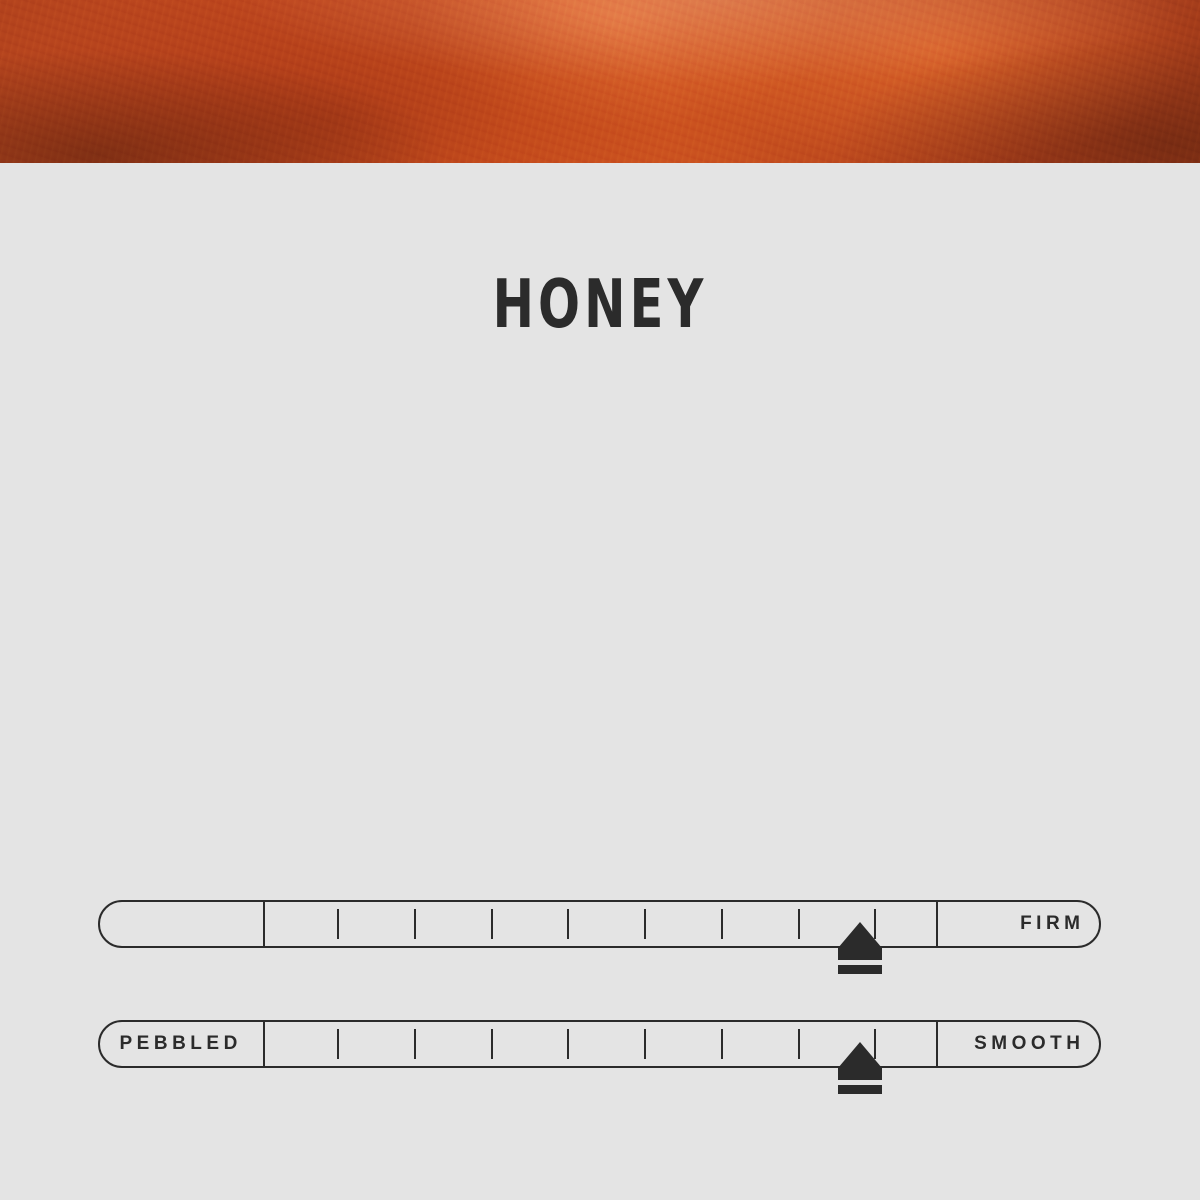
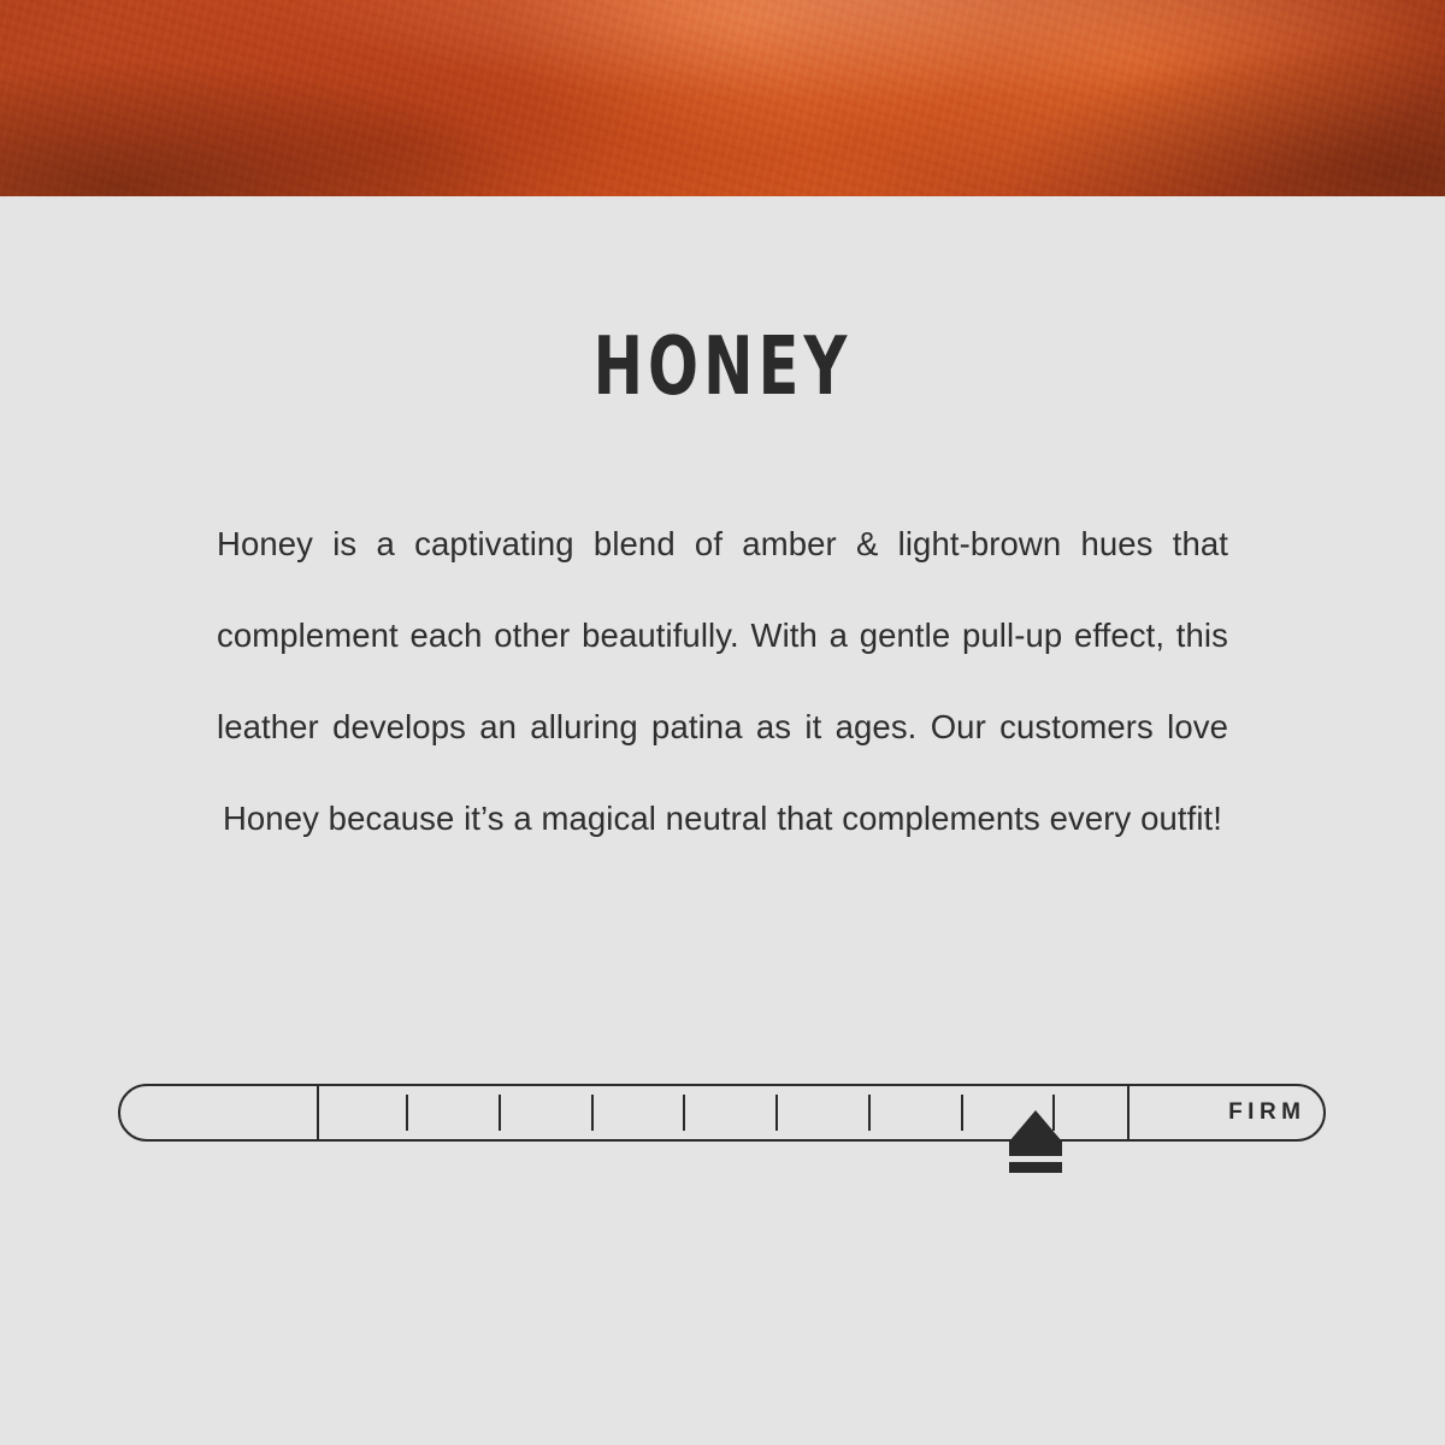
  HONEY
+ Honey is a captivating blend of amber & light-brown hues that complement each other beautifully. With a gentle pull-up effect, this leather develops an alluring patina as it ages. Our customers love Honey because it’s a magical neutral that complements every outfit!
  FIRM
- PEBBLED
- SMOOTH
